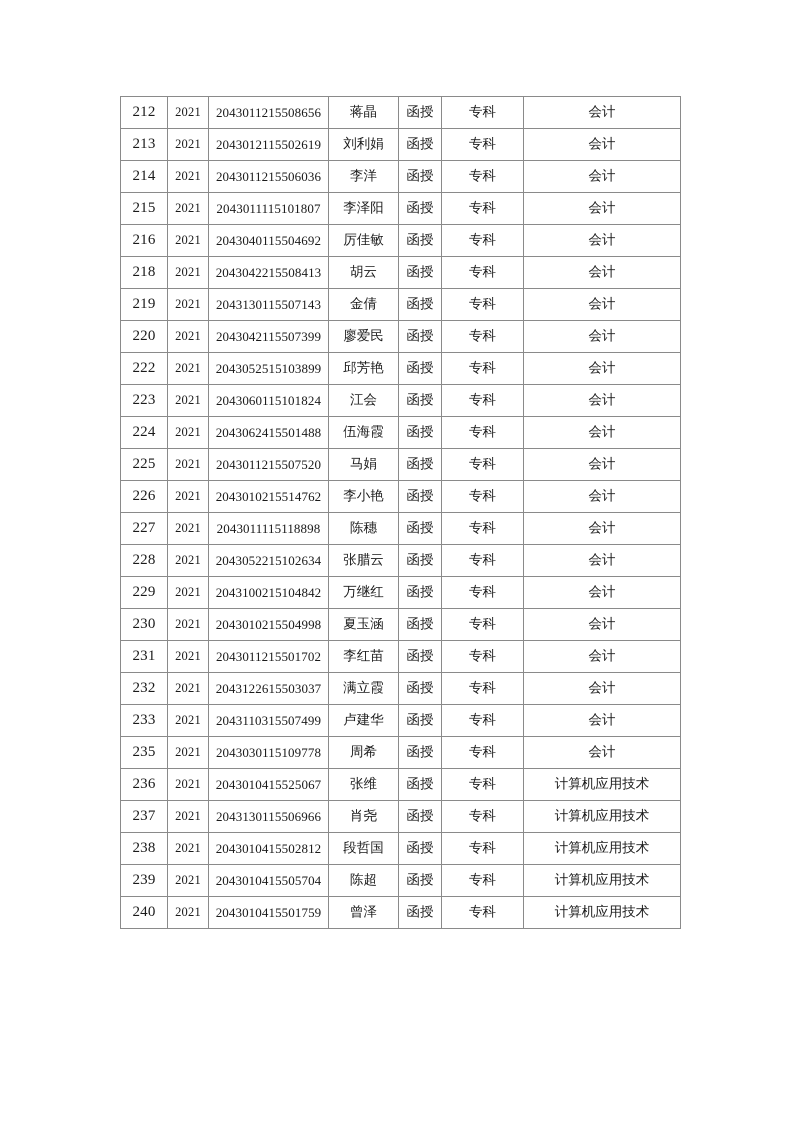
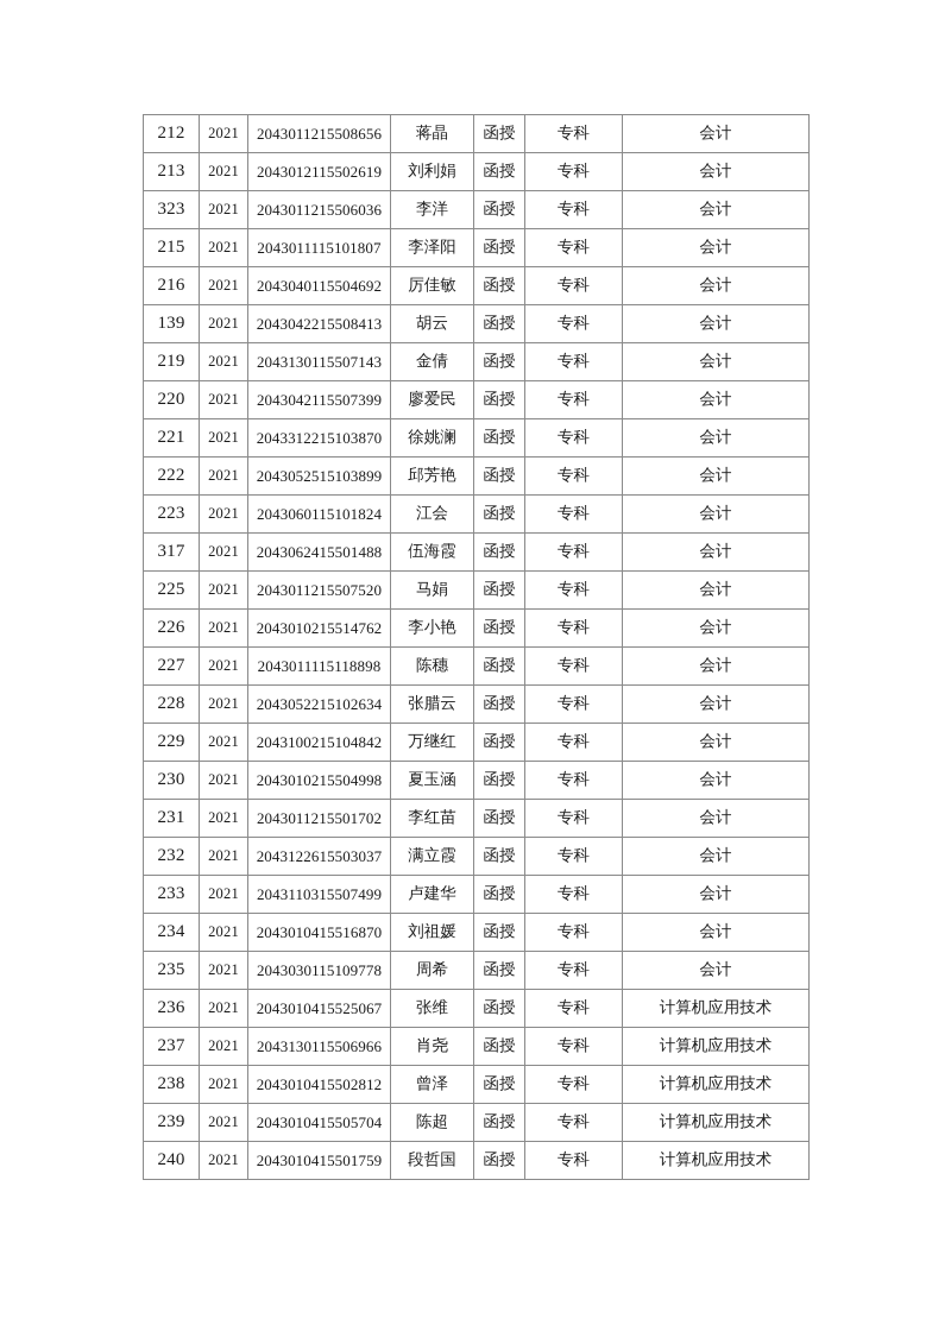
  212	2021	2043011215508656	蒋晶	函授	专科	会计
  213	2021	2043012115502619	刘利娟	函授	专科	会计
- 214	2021	2043011215506036	李洋	函授	专科	会计
+ 323	2021	2043011215506036	李洋	函授	专科	会计
  215	2021	2043011115101807	李泽阳	函授	专科	会计
  216	2021	2043040115504692	厉佳敏	函授	专科	会计
- 218	2021	2043042215508413	胡云	函授	专科	会计
+ 139	2021	2043042215508413	胡云	函授	专科	会计
  219	2021	2043130115507143	金倩	函授	专科	会计
  220	2021	2043042115507399	廖爱民	函授	专科	会计
+ 221	2021	2043312215103870	徐姚澜	函授	专科	会计
  222	2021	2043052515103899	邱芳艳	函授	专科	会计
  223	2021	2043060115101824	江会	函授	专科	会计
- 224	2021	2043062415501488	伍海霞	函授	专科	会计
+ 317	2021	2043062415501488	伍海霞	函授	专科	会计
  225	2021	2043011215507520	马娟	函授	专科	会计
  226	2021	2043010215514762	李小艳	函授	专科	会计
  227	2021	2043011115118898	陈穗	函授	专科	会计
  228	2021	2043052215102634	张腊云	函授	专科	会计
  229	2021	2043100215104842	万继红	函授	专科	会计
  230	2021	2043010215504998	夏玉涵	函授	专科	会计
  231	2021	2043011215501702	李红苗	函授	专科	会计
  232	2021	2043122615503037	满立霞	函授	专科	会计
  233	2021	2043110315507499	卢建华	函授	专科	会计
+ 234	2021	2043010415516870	刘祖媛	函授	专科	会计
  235	2021	2043030115109778	周希	函授	专科	会计
  236	2021	2043010415525067	张维	函授	专科	计算机应用技术
  237	2021	2043130115506966	肖尧	函授	专科	计算机应用技术
- 238	2021	2043010415502812	段哲国	函授	专科	计算机应用技术
+ 238	2021	2043010415502812	曾泽	函授	专科	计算机应用技术
  239	2021	2043010415505704	陈超	函授	专科	计算机应用技术
- 240	2021	2043010415501759	曾泽	函授	专科	计算机应用技术
+ 240	2021	2043010415501759	段哲国	函授	专科	计算机应用技术
